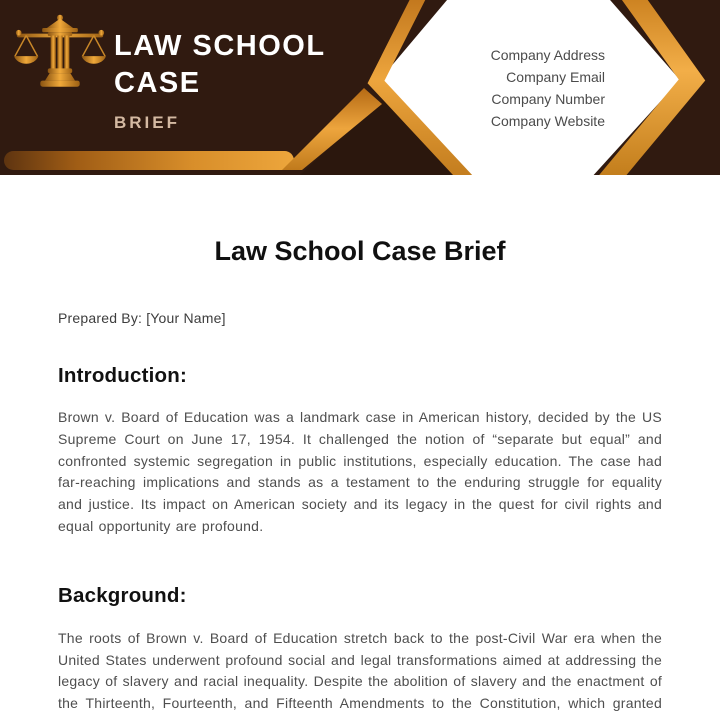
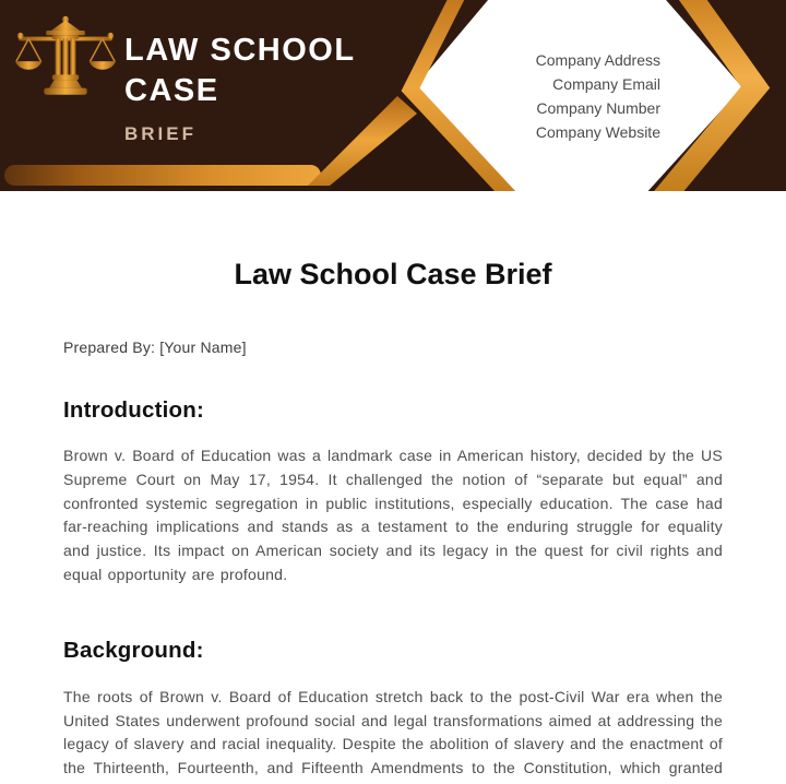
  LAW SCHOOL
  CASE
  BRIEF
  Company Address
  Company Email
  Company Number
  Company Website
  Law School Case Brief
  Prepared By: [Your Name]
  Introduction:
- Brown v. Board of Education was a landmark case in American history, decided by the US Supreme Court on June 17, 1954. It challenged the notion of “separate but equal” and confronted systemic segregation in public institutions, especially education. The case had far-reaching implications and stands as a testament to the enduring struggle for equality and justice. Its impact on American society and its legacy in the quest for civil rights and equal opportunity are profound.
+ Brown v. Board of Education was a landmark case in American history, decided by the US Supreme Court on May 17, 1954. It challenged the notion of “separate but equal” and confronted systemic segregation in public institutions, especially education. The case had far-reaching implications and stands as a testament to the enduring struggle for equality and justice. Its impact on American society and its legacy in the quest for civil rights and equal opportunity are profound.
  Background:
  The roots of Brown v. Board of Education stretch back to the post-Civil War era when the United States underwent profound social and legal transformations aimed at addressing the legacy of slavery and racial inequality. Despite the abolition of slavery and the enactment of the Thirteenth, Fourteenth, and Fifteenth Amendments to the Constitution, which granted
